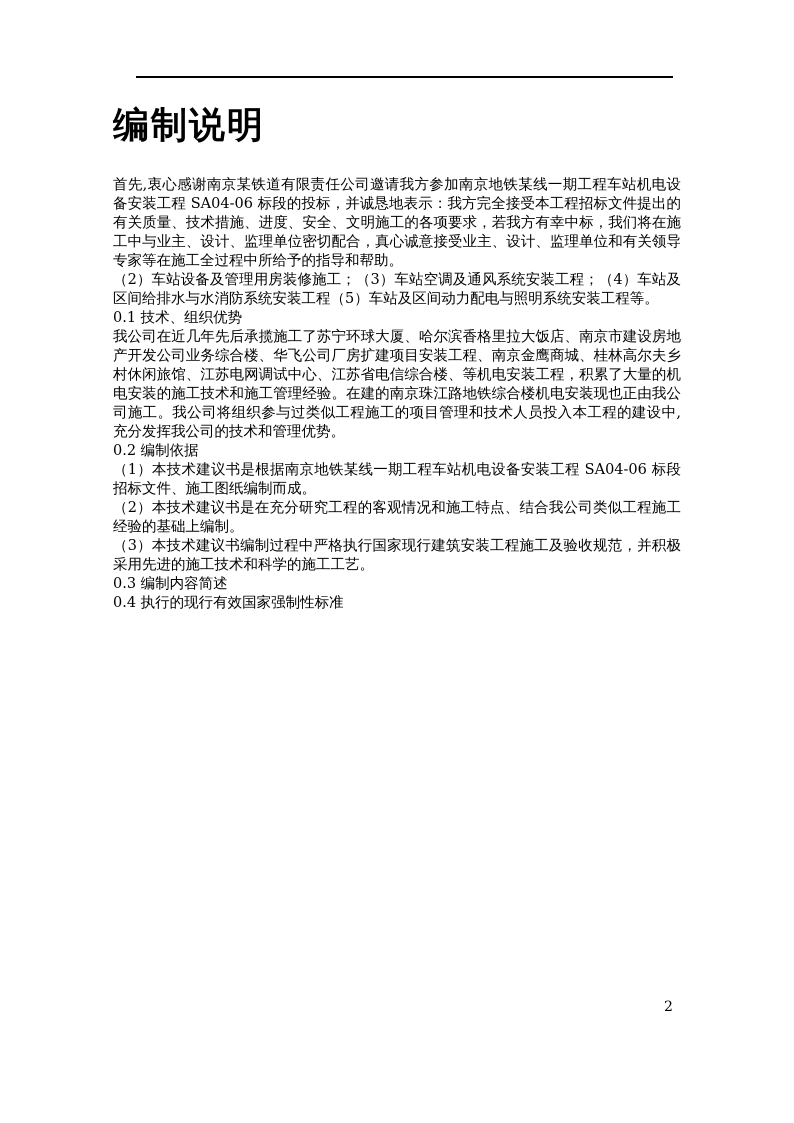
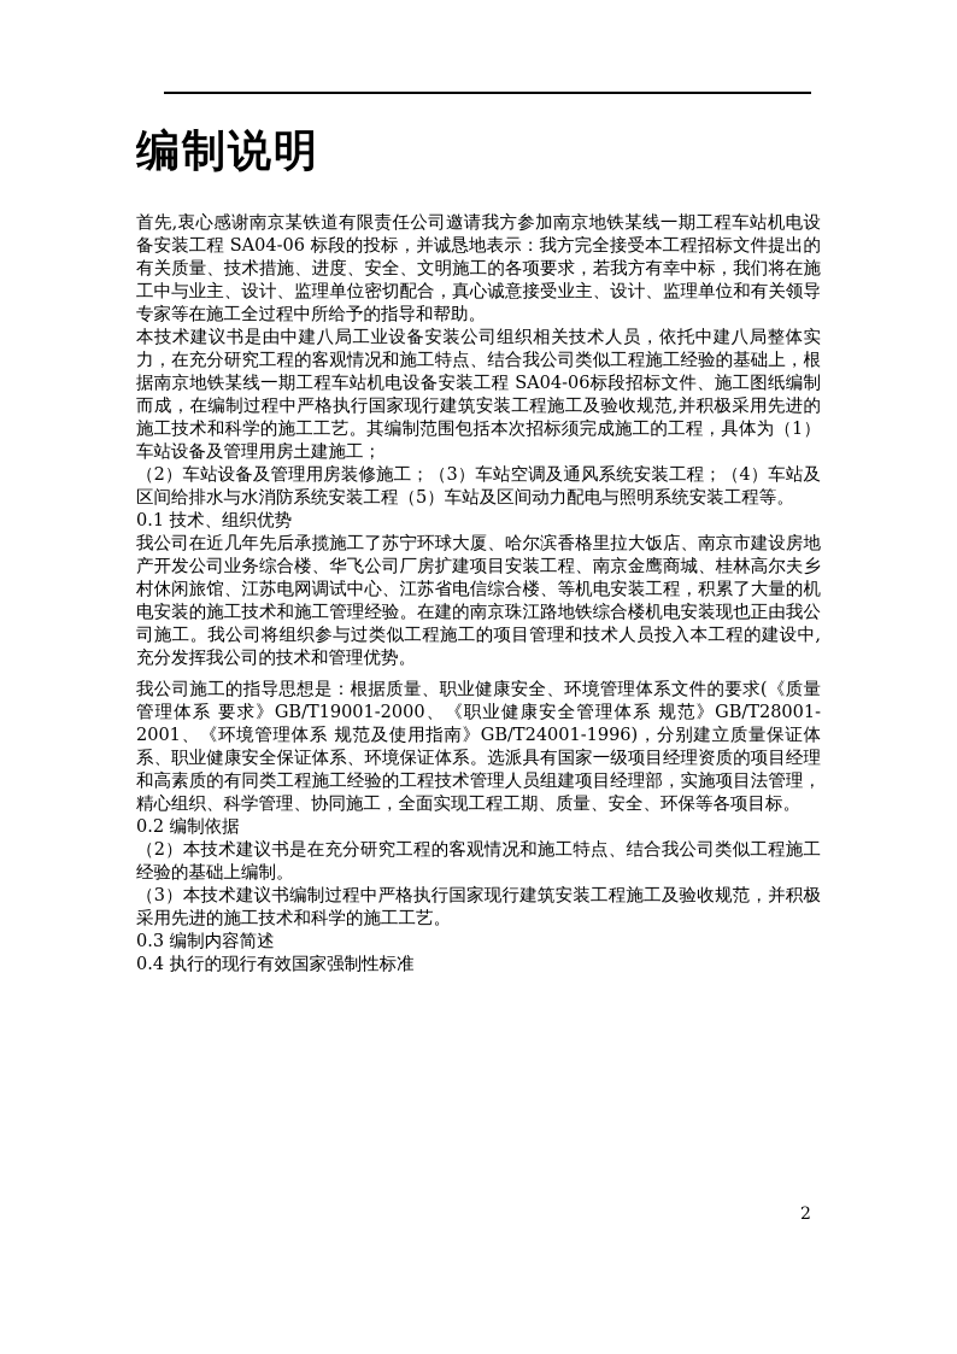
  编制说明
  首先,衷心感谢南京某铁道有限责任公司邀请我方参加南京地铁某线一期工程车站机电设备安装工程 SA04-06 标段的投标，并诚恳地表示：我方完全接受本工程招标文件提出的有关质量、技术措施、进度、安全、文明施工的各项要求，若我方有幸中标，我们将在施工中与业主、设计、监理单位密切配合，真心诚意接受业主、设计、监理单位和有关领导专家等在施工全过程中所给予的指导和帮助。
+ 本技术建议书是由中建八局工业设备安装公司组织相关技术人员，依托中建八局整体实力，在充分研究工程的客观情况和施工特点、结合我公司类似工程施工经验的基础上，根据南京地铁某线一期工程车站机电设备安装工程 SA04-06标段招标文件、施工图纸编制而成，在编制过程中严格执行国家现行建筑安装工程施工及验收规范,并积极采用先进的施工技术和科学的施工工艺。其编制范围包括本次招标须完成施工的工程，具体为（1）车站设备及管理用房土建施工；
  （2）车站设备及管理用房装修施工；（3）车站空调及通风系统安装工程；（4）车站及区间给排水与水消防系统安装工程（5）车站及区间动力配电与照明系统安装工程等。
  0.1 技术、组织优势
  我公司在近几年先后承揽施工了苏宁环球大厦、哈尔滨香格里拉大饭店、南京市建设房地产开发公司业务综合楼、华飞公司厂房扩建项目安装工程、南京金鹰商城、桂林高尔夫乡村休闲旅馆、江苏电网调试中心、江苏省电信综合楼、等机电安装工程，积累了大量的机电安装的施工技术和施工管理经验。在建的南京珠江路地铁综合楼机电安装现也正由我公司施工。我公司将组织参与过类似工程施工的项目管理和技术人员投入本工程的建设中,充分发挥我公司的技术和管理优势。
+ 我公司施工的指导思想是：根据质量、职业健康安全、环境管理体系文件的要求(《质量管理体系 要求》GB/T19001-2000、《职业健康安全管理体系 规范》GB/T28001-2001、《环境管理体系 规范及使用指南》GB/T24001-1996)，分别建立质量保证体系、职业健康安全保证体系、环境保证体系。选派具有国家一级项目经理资质的项目经理和高素质的有同类工程施工经验的工程技术管理人员组建项目经理部，实施项目法管理，精心组织、科学管理、协同施工，全面实现工程工期、质量、安全、环保等各项目标。
  0.2 编制依据
- （1）本技术建议书是根据南京地铁某线一期工程车站机电设备安装工程 SA04-06 标段招标文件、施工图纸编制而成。
  （2）本技术建议书是在充分研究工程的客观情况和施工特点、结合我公司类似工程施工经验的基础上编制。
  （3）本技术建议书编制过程中严格执行国家现行建筑安装工程施工及验收规范，并积极采用先进的施工技术和科学的施工工艺。
  0.3 编制内容简述
  0.4 执行的现行有效国家强制性标准
  2
